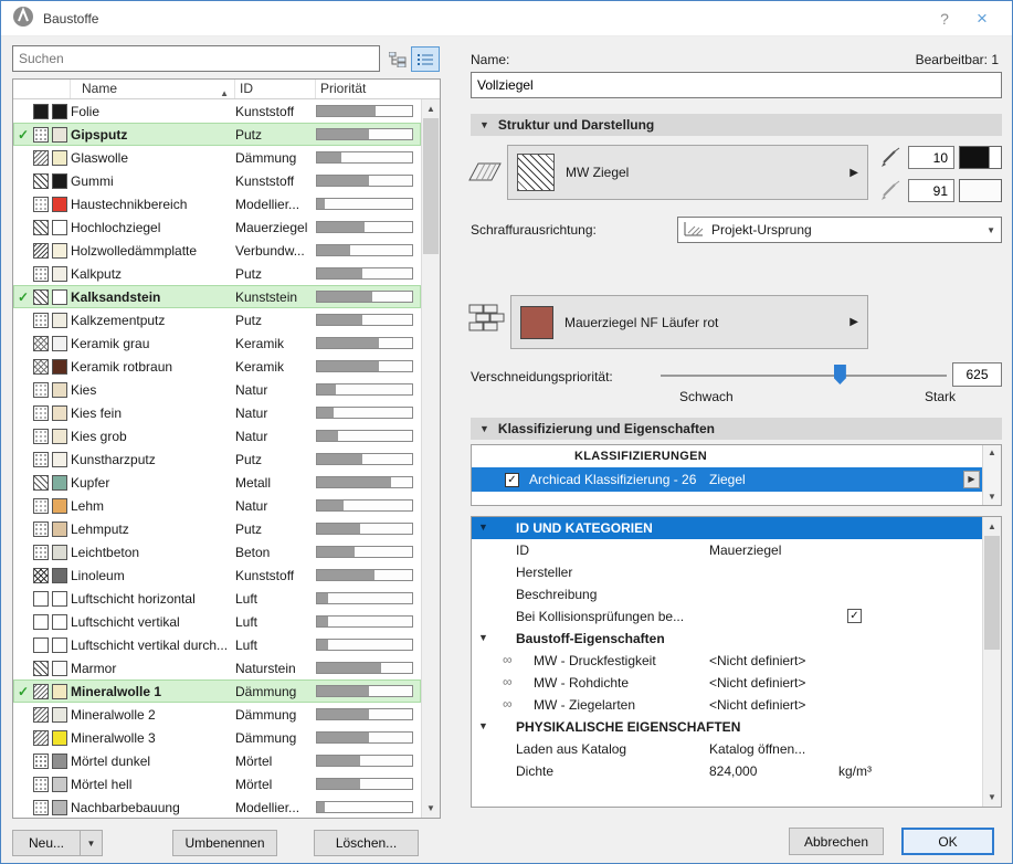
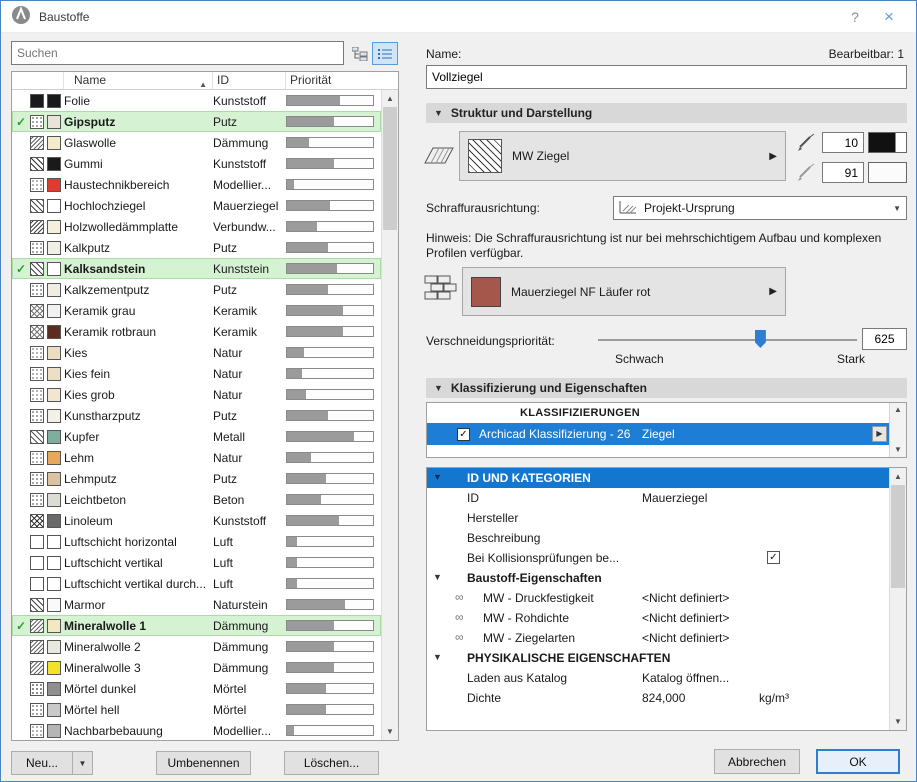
  Baustoffe
  ?
  ×
  Suchen
  Name
  ▲
  ID
  Priorität
  Folie
  Kunststoff
  ✓
  Gipsputz
  Putz
  Glaswolle
  Dämmung
  Gummi
  Kunststoff
  Haustechnikbereich
  Modellier...
  Hochlochziegel
  Mauerziegel
  Holzwolledämmplatte
  Verbundw...
  Kalkputz
  Putz
  ✓
  Kalksandstein
  Kunststein
  Kalkzementputz
  Putz
  Keramik grau
  Keramik
  Keramik rotbraun
  Keramik
  Kies
  Natur
  Kies fein
  Natur
  Kies grob
  Natur
  Kunstharzputz
  Putz
  Kupfer
  Metall
  Lehm
  Natur
  Lehmputz
  Putz
  Leichtbeton
  Beton
  Linoleum
  Kunststoff
  Luftschicht horizontal
  Luft
  Luftschicht vertikal
  Luft
  Luftschicht vertikal durch...
  Luft
  Marmor
  Naturstein
  ✓
  Mineralwolle 1
  Dämmung
  Mineralwolle 2
  Dämmung
  Mineralwolle 3
  Dämmung
  Mörtel dunkel
  Mörtel
  Mörtel hell
  Mörtel
  Nachbarbebauung
  Modellier...
  ▲
  ▼
  Neu...
  ▼
  Umbenennen
  Löschen...
  Name:
  Bearbeitbar: 1
  Vollziegel
  ▼
  Struktur und Darstellung
  MW Ziegel
  ▶
  10
  91
  Schraffurausrichtung:
  Projekt-Ursprung
  ▼
+ Hinweis: Die Schraffurausrichtung ist nur bei mehrschichtigem Aufbau und komplexen Profilen verfügbar.
  Mauerziegel NF Läufer rot
  ▶
  Verschneidungspriorität:
  625
  Schwach
  Stark
  ▼
  Klassifizierung und Eigenschaften
  KLASSIFIZIERUNGEN
  ✓
  Archicad Klassifizierung - 26
  Ziegel
  ▶
  ▲
  ▼
  ▼
  ID UND KATEGORIEN
  ID
  Mauerziegel
  Hersteller
  Beschreibung
  Bei Kollisionsprüfungen be...
  ✓
  ▼
  Baustoff-Eigenschaften
  ∞
  MW - Druckfestigkeit
  <Nicht definiert>
  ∞
  MW - Rohdichte
  <Nicht definiert>
  ∞
  MW - Ziegelarten
  <Nicht definiert>
  ▼
  PHYSIKALISCHE EIGENSCHAFTEN
  Laden aus Katalog
  Katalog öffnen...
  Dichte
  824,000
  kg/m³
  ▲
  ▼
  Abbrechen
  OK
